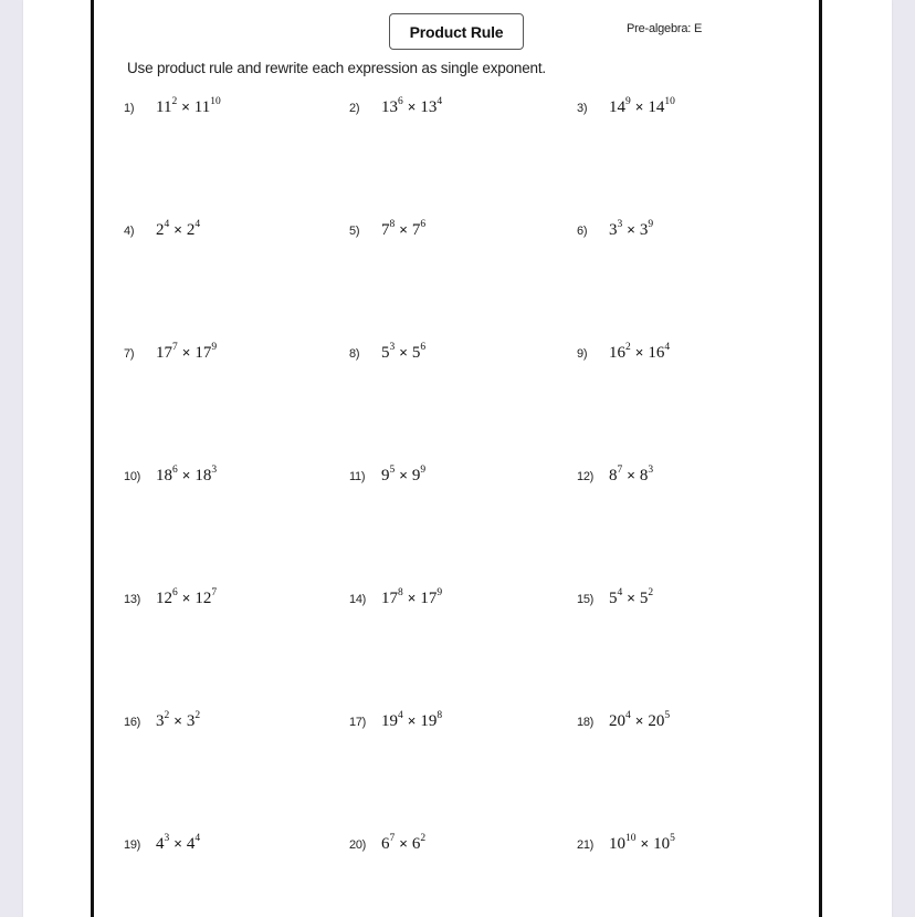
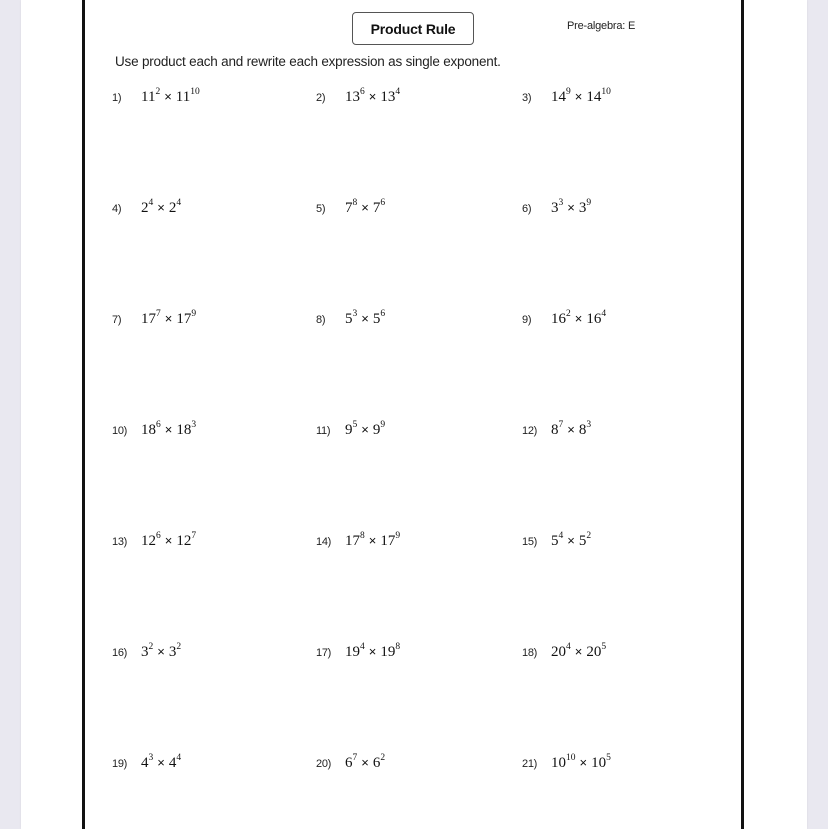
  Product Rule
  Pre-algebra: E
- Use product rule and rewrite each expression as single exponent.
+ Use product each and rewrite each expression as single exponent.
  1)
  112 × 1110
  2)
  136 × 134
  3)
  149 × 1410
  4)
  24 × 24
  5)
  78 × 76
  6)
  33 × 39
  7)
  177 × 179
  8)
  53 × 56
  9)
  162 × 164
  10)
  186 × 183
  11)
  95 × 99
  12)
  87 × 83
  13)
  126 × 127
  14)
  178 × 179
  15)
  54 × 52
  16)
  32 × 32
  17)
  194 × 198
  18)
  204 × 205
  19)
  43 × 44
  20)
  67 × 62
  21)
  1010 × 105
